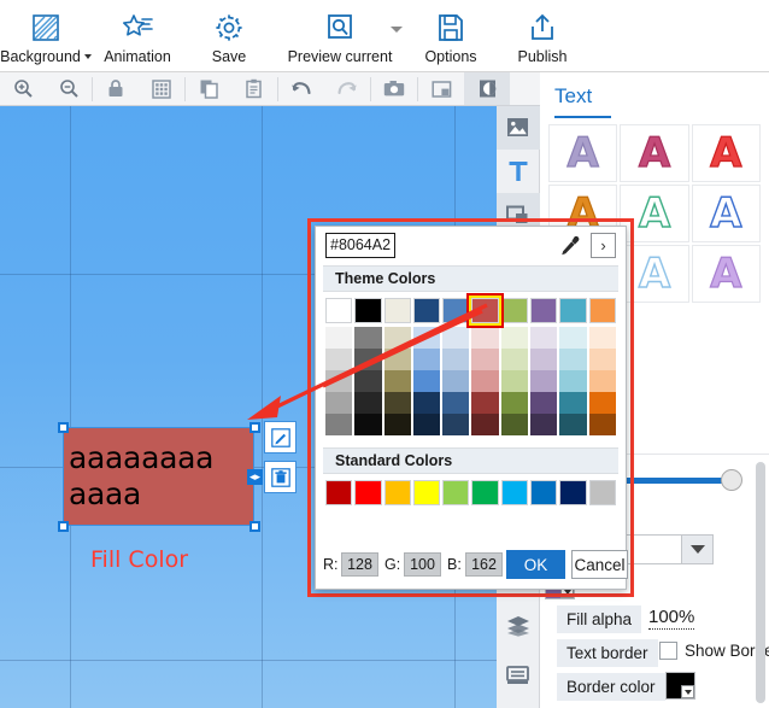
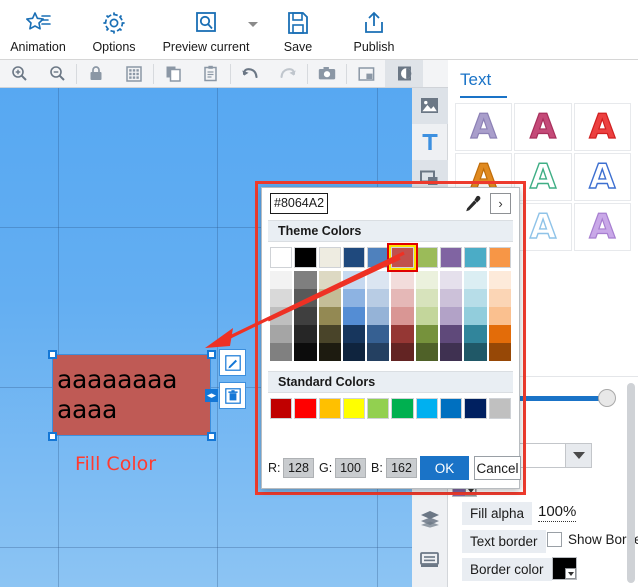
- Background
  Animation
- Save
+ Options
  Preview current
- Options
+ Save
  Publish
  aaaaaaaa
  aaaa
  ◂▸
  Fill Color
  Text
  A
  A
  A
  A
  A
  A
  A
  A
  Fill alpha
  100%
  Text border
  Show Bor
  Border color
  #8064A2
  ›
  Theme Colors
  Standard Colors
  R:
  128
  G:
  100
  B:
  162
  OK
  Cancel
